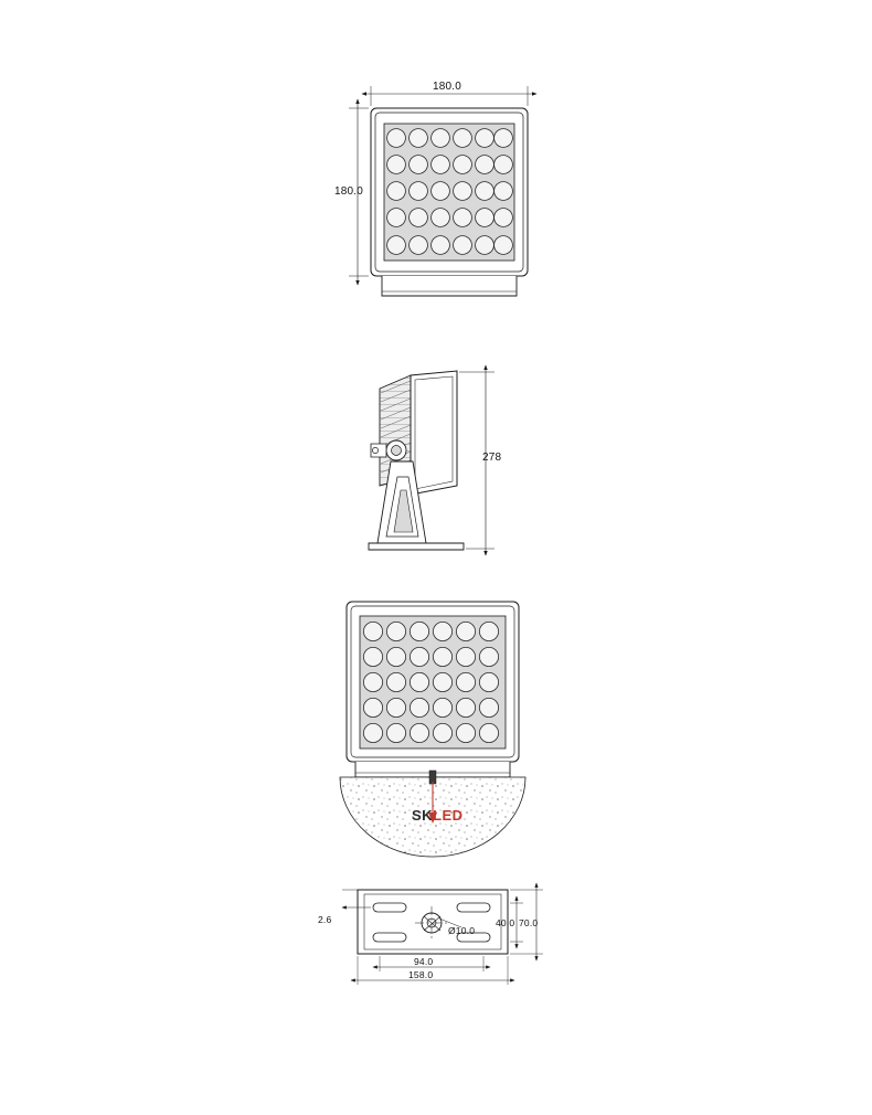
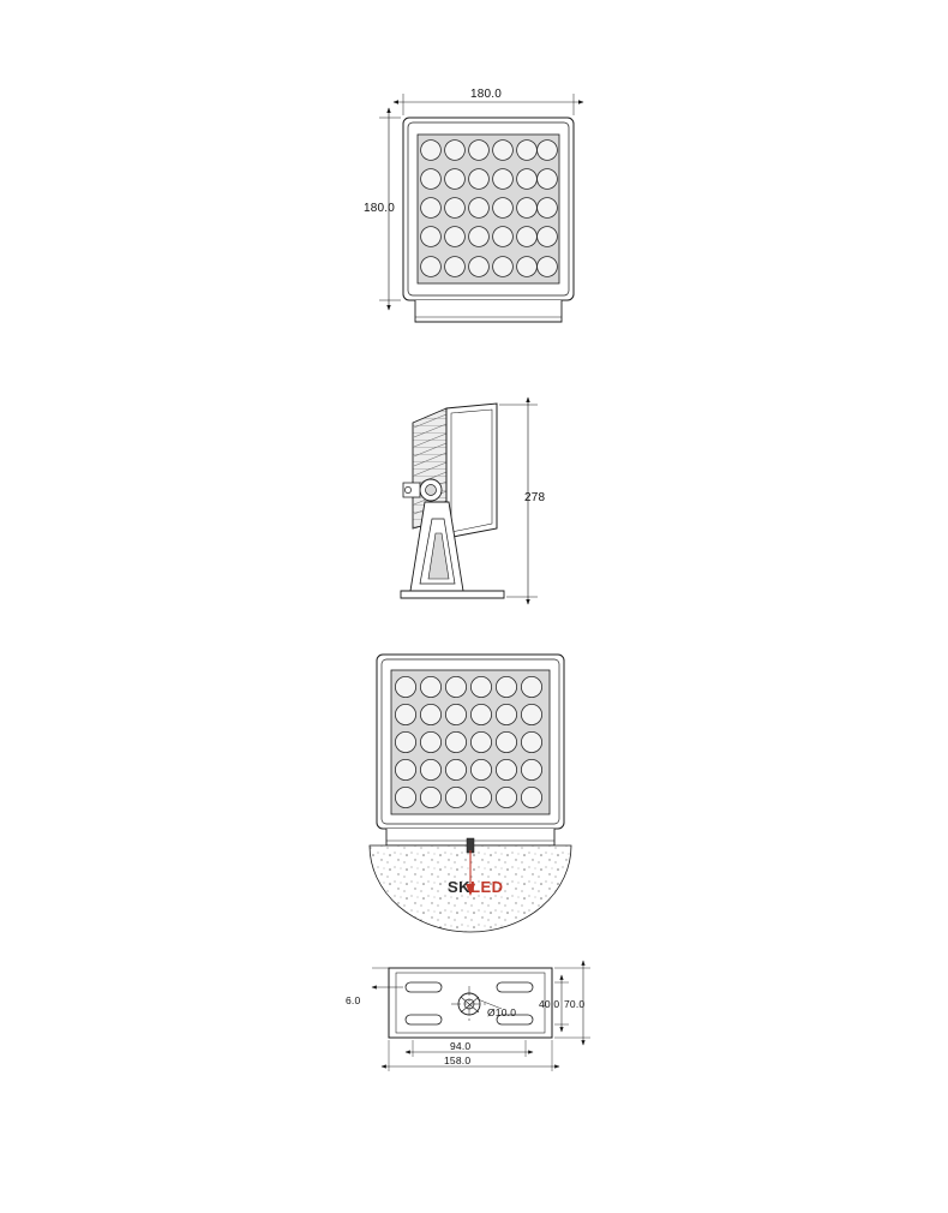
  180.0
  180.0
  278
- 2.6
+ 6.0
  Ø10.0
  40.0
  70.0
  94.0
  158.0
  SKLED
